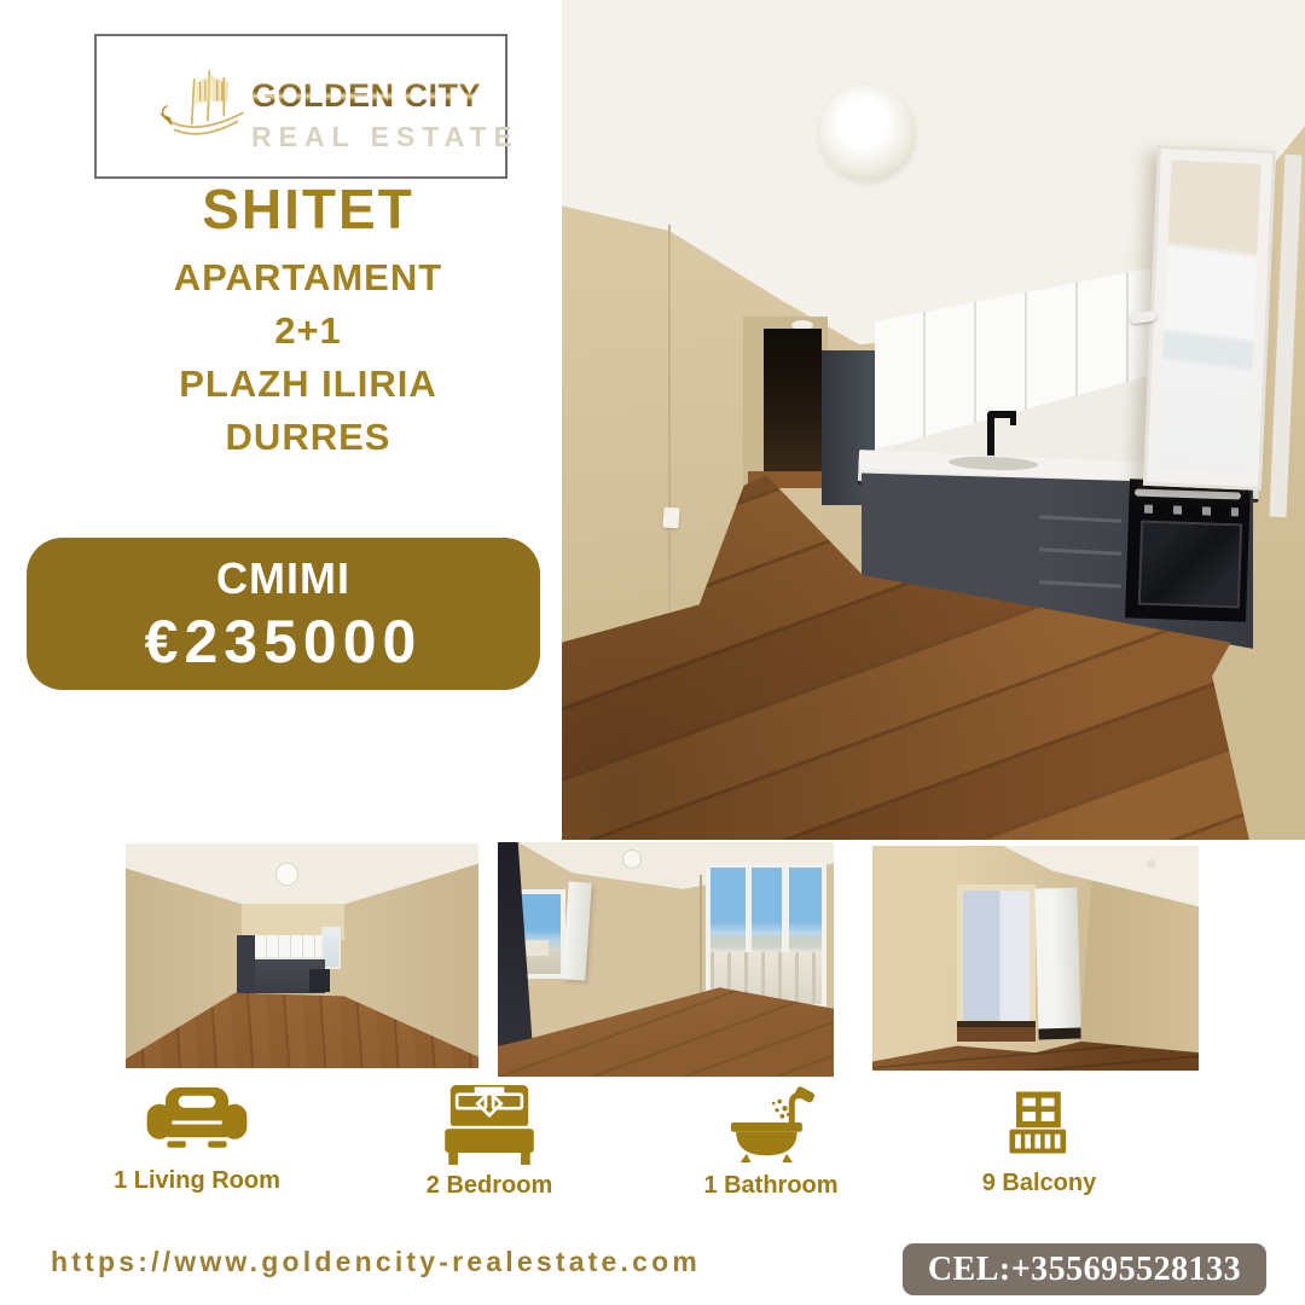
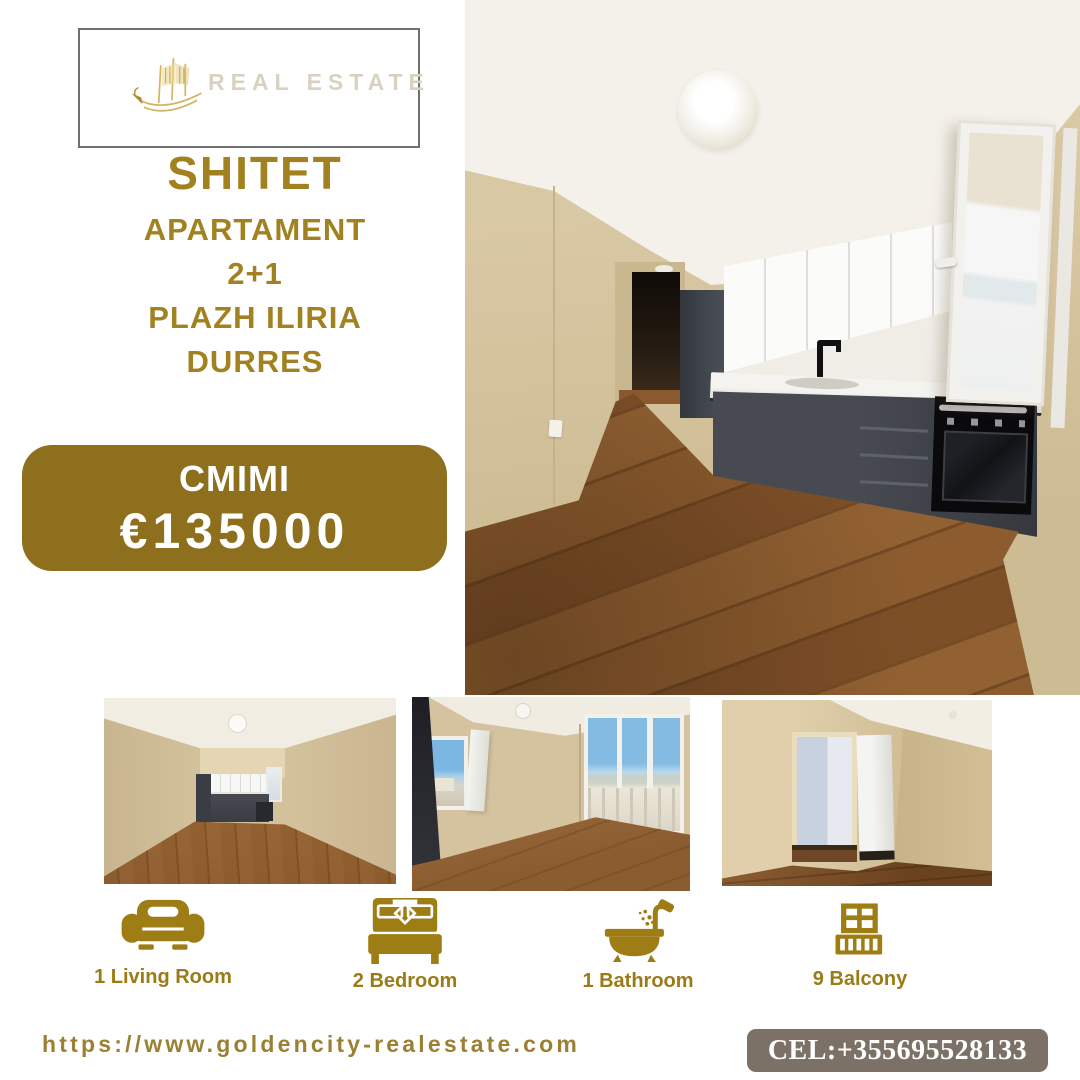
- GOLDEN CITY
  REAL ESTATE
  SHITET
  APARTAMENT
  2+1
  PLAZH ILIRIA
  DURRES
  CMIMI
- €235000
+ €135000
  1 Living Room
  2 Bedroom
  1 Bathroom
  9 Balcony
  https://www.goldencity-realestate.com
  CEL:+355695528133
